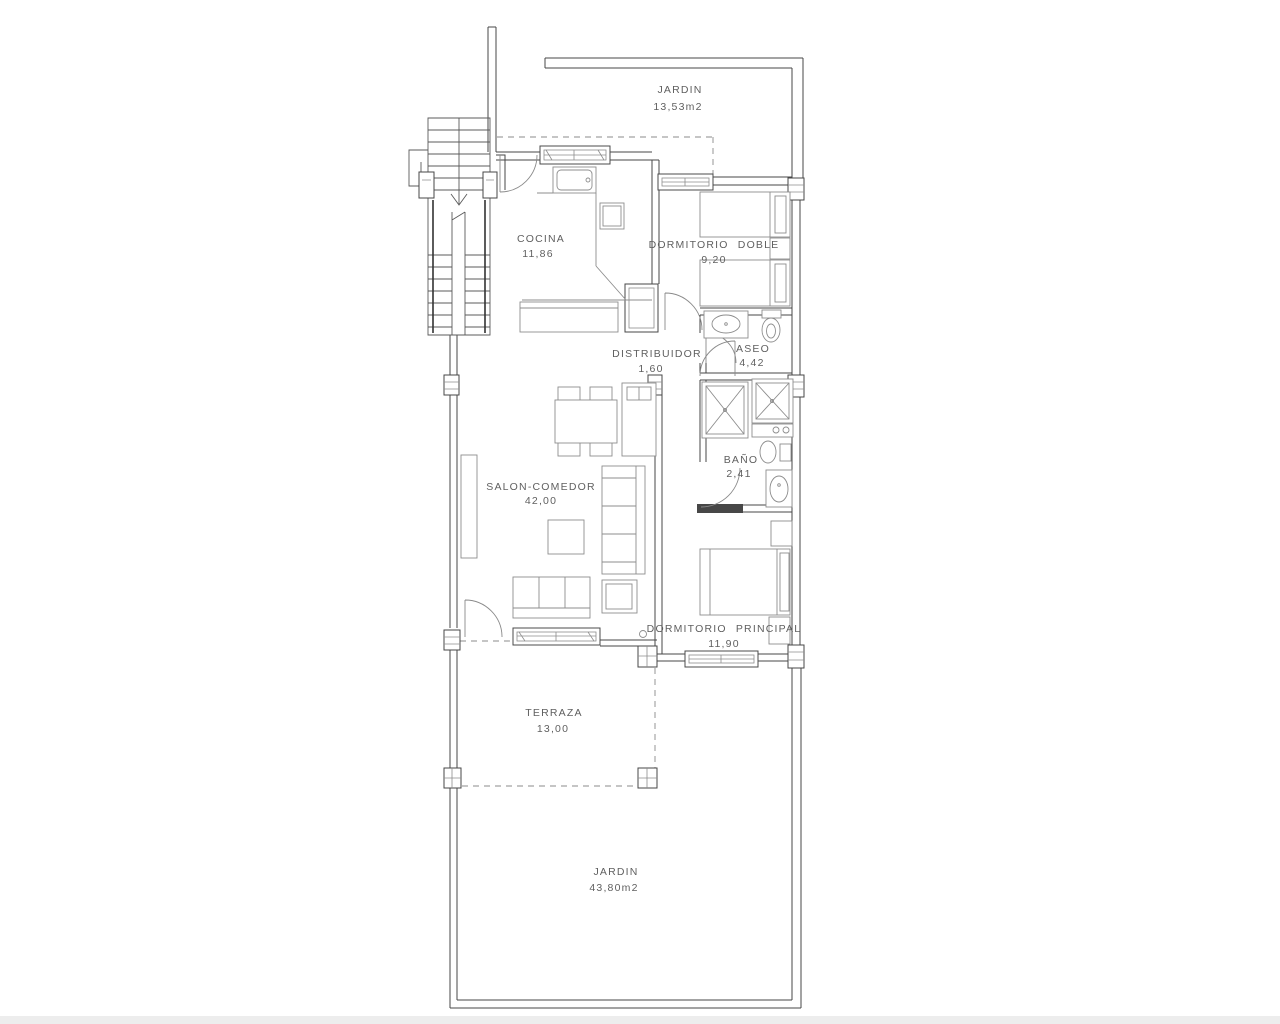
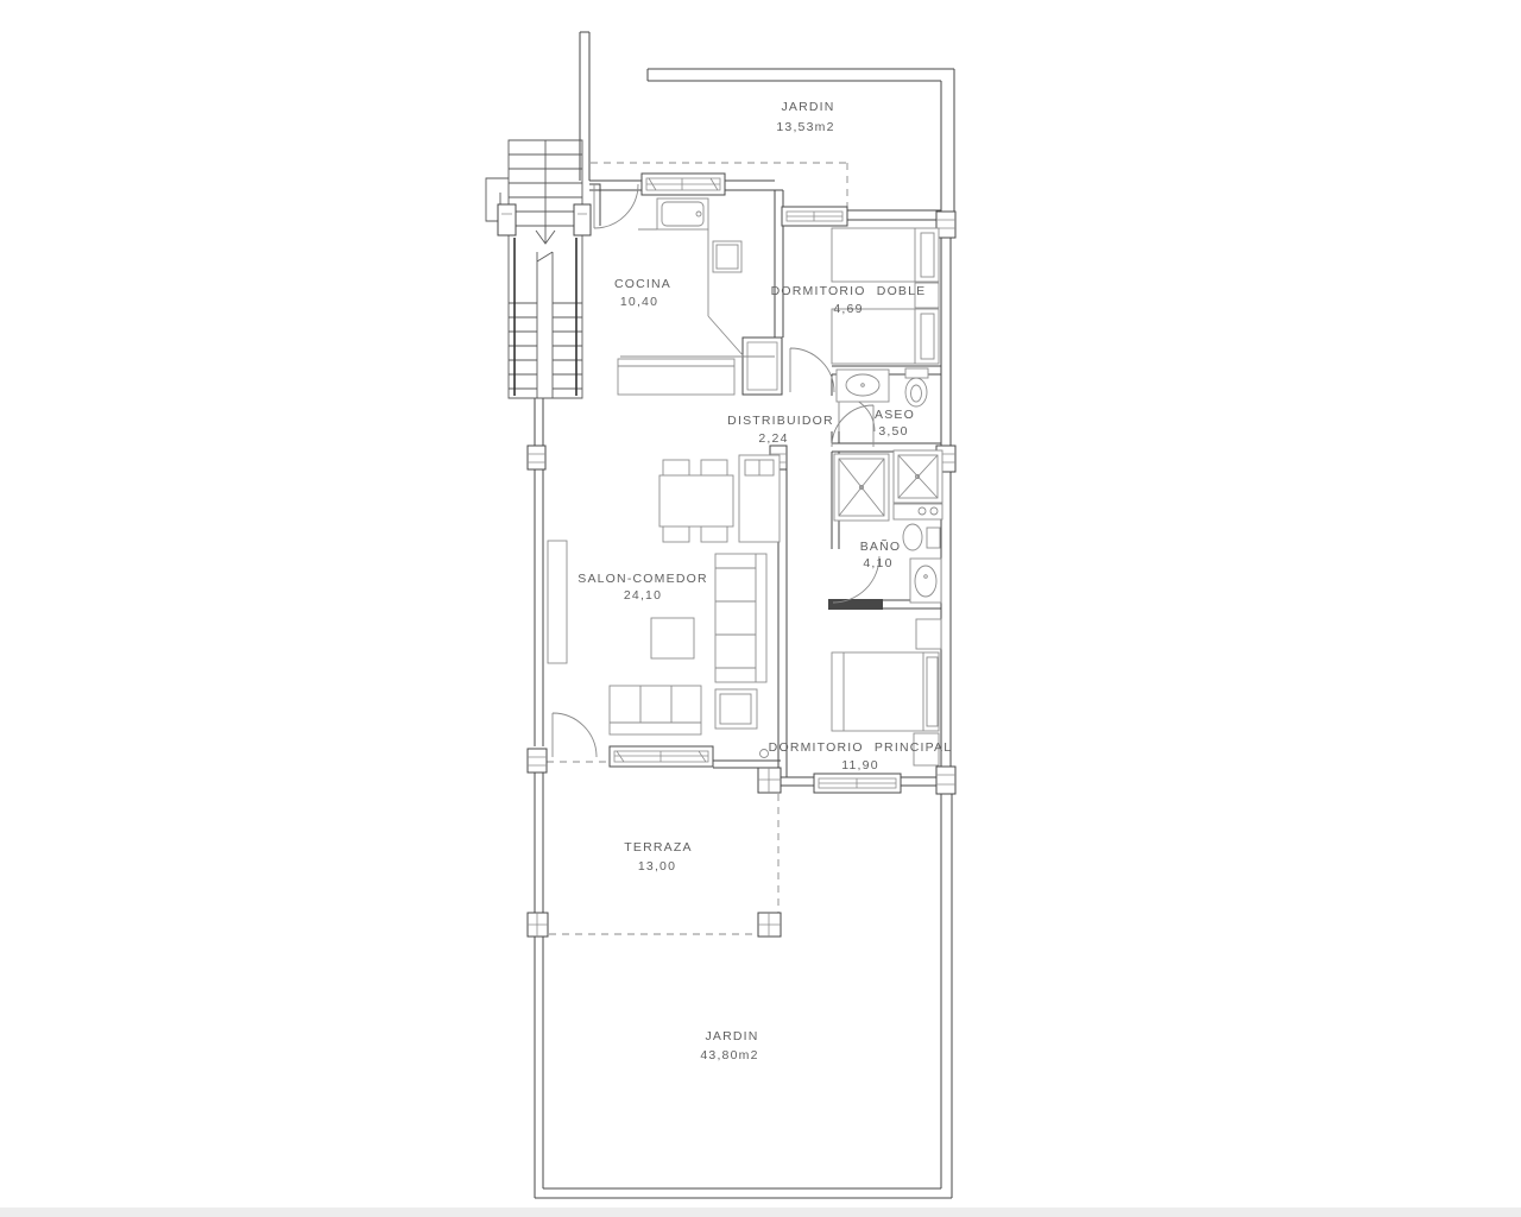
  JARDIN
  13,53m2
  COCINA
- 11,86
+ 10,40
  DORMITORIO DOBLE
- 9,20
+ 4,69
  DISTRIBUIDOR
- 1,60
+ 2,24
  ASEO
- 4,42
+ 3,50
  BAÑO
- 2,41
+ 4,10
  SALON-COMEDOR
- 42,00
+ 24,10
  DORMITORIO PRINCIPAL
  11,90
  TERRAZA
  13,00
  JARDIN
  43,80m2
